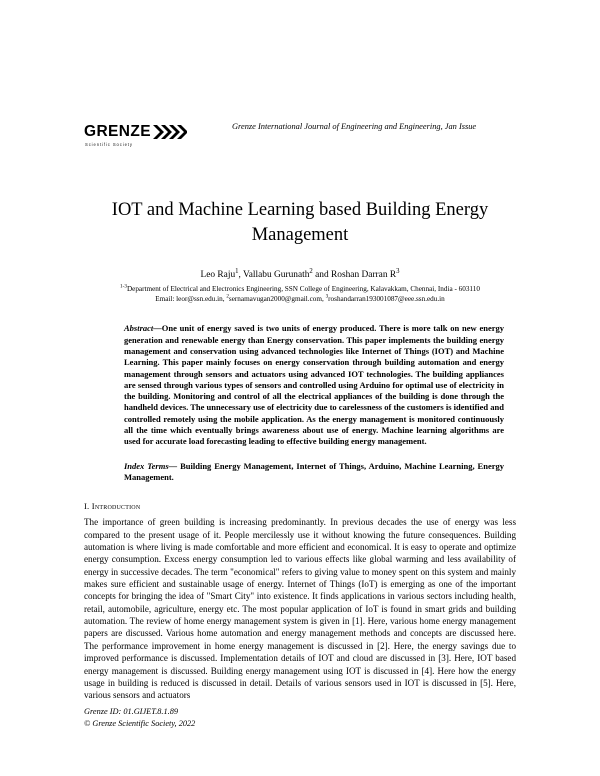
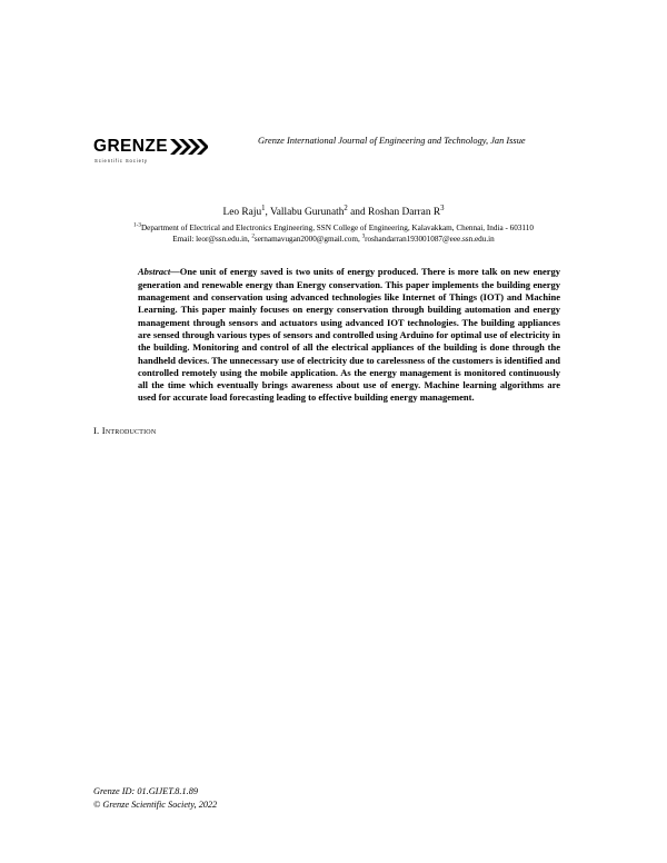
  GRENZE
- Grenze International Journal of Engineering and Engineering, Jan Issue
+ Grenze International Journal of Engineering and Technology, Jan Issue
- IOT and Machine Learning based Building Energy Management
  Leo Raju , Vallabu Gurunath and Roshan Darran R
  Department of Electrical and Electronics Engineering, SSN College of Engineering, Kalavakkam, Chennai, India - 603110
  Email: leor@ssn.edu.in, sernamavugan2000@gmail.com, roshandarran193001087@eee.ssn.edu.in
  Abstract—One unit of energy saved is two units of energy produced. There is more talk on new energy generation and renewable energy than Energy conservation. This paper implements the building energy management and conservation using advanced technologies like Internet of Things (IOT) and Machine Learning. This paper mainly focuses on energy conservation through building automation and energy management through sensors and actuators using advanced IOT technologies. The building appliances are sensed through various types of sensors and controlled using Arduino for optimal use of electricity in the building. Monitoring and control of all the electrical appliances of the building is done through the handheld devices. The unnecessary use of electricity due to carelessness of the customers is identified and controlled remotely using the mobile application. As the energy management is monitored continuously all the time which eventually brings awareness about use of energy. Machine learning algorithms are used for accurate load forecasting leading to effective building energy management.
- Index Terms— Building Energy Management, Internet of Things, Arduino, Machine Learning, Energy Management.
  I. Introduction
- The importance of green building is increasing predominantly. In previous decades the use of energy was less compared to the present usage of it. People mercilessly use it without knowing the future consequences. Building automation is where living is made comfortable and more efficient and economical. It is easy to operate and optimize energy consumption. Excess energy consumption led to various effects like global warming and less availability of energy in successive decades. The term "economical" refers to giving value to money spent on this system and mainly makes sure efficient and sustainable usage of energy. Internet of Things (IoT) is emerging as one of the important concepts for bringing the idea of "Smart City" into existence. It finds applications in various sectors including health, retail, automobile, agriculture, energy etc. The most popular application of IoT is found in smart grids and building automation. The review of home energy management system is given in [1]. Here, various home energy management papers are discussed. Various home automation and energy management methods and concepts are discussed here. The performance improvement in home energy management is discussed in [2]. Here, the energy savings due to improved performance is discussed. Implementation details of IOT and cloud are discussed in [3]. Here, IOT based energy management is discussed. Building energy management using IOT is discussed in [4]. Here how the energy usage in building is reduced is discussed in detail. Details of various sensors used in IOT is discussed in [5]. Here, various sensors and actuators
  Grenze ID: 01.GIJET.8.1.89
  © Grenze Scientific Society, 2022
